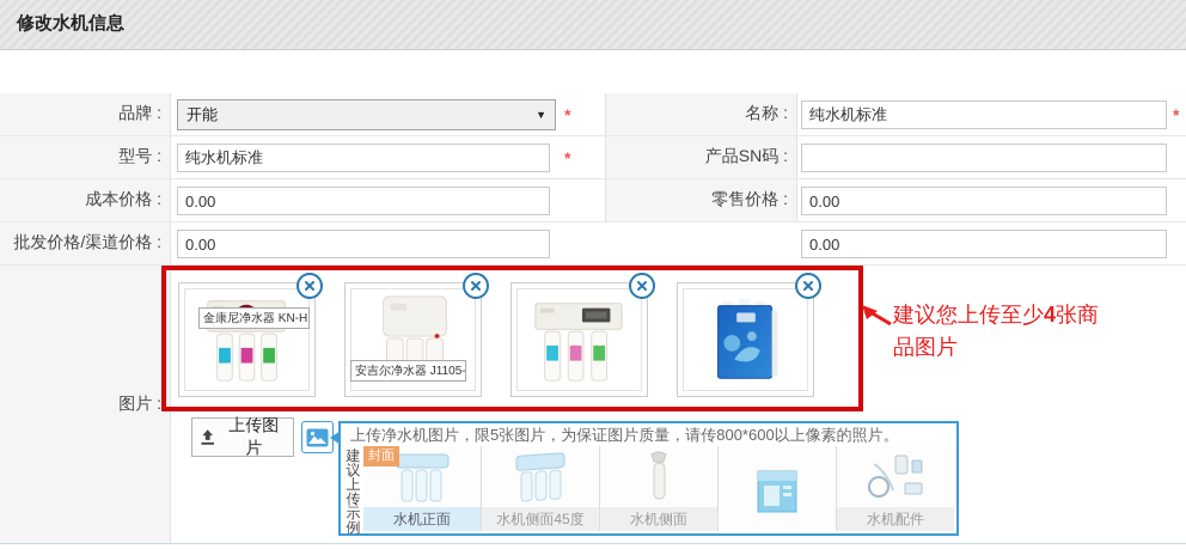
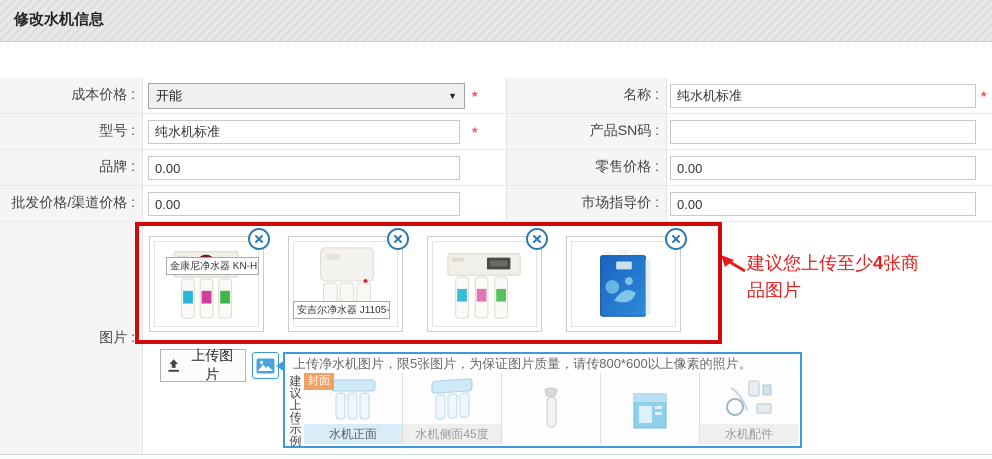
  修改水机信息
- 品牌 :
+ 成本价格 :
  开能
  ▼
  *
  名称 :
  纯水机标准
  *
  型号 :
  纯水机标准
  *
  产品SN码 :
- 成本价格 :
+ 品牌 :
  0.00
  零售价格 :
  0.00
  批发价格/渠道价格 :
  0.00
+ 市场指导价 :
  0.00
  图片 :
  金康尼净水器 KN-H
  建议您上传至少4张商品图片
  上传图片
  上传净水机图片，限5张图片，为保证图片质量，请传800*600以上像素的照片。
  建议上传示例
  封面
  水机正面
  水机侧面45度
- 水机侧面
  水机配件
